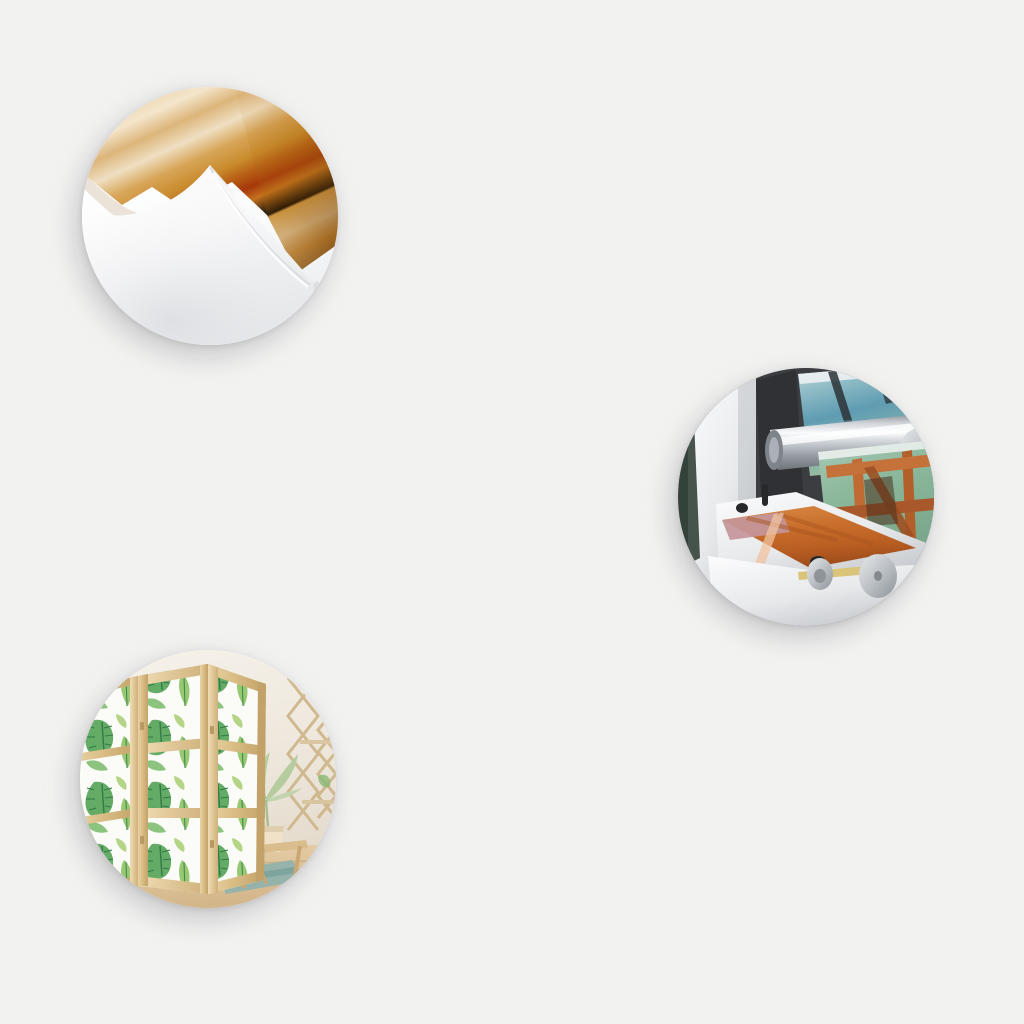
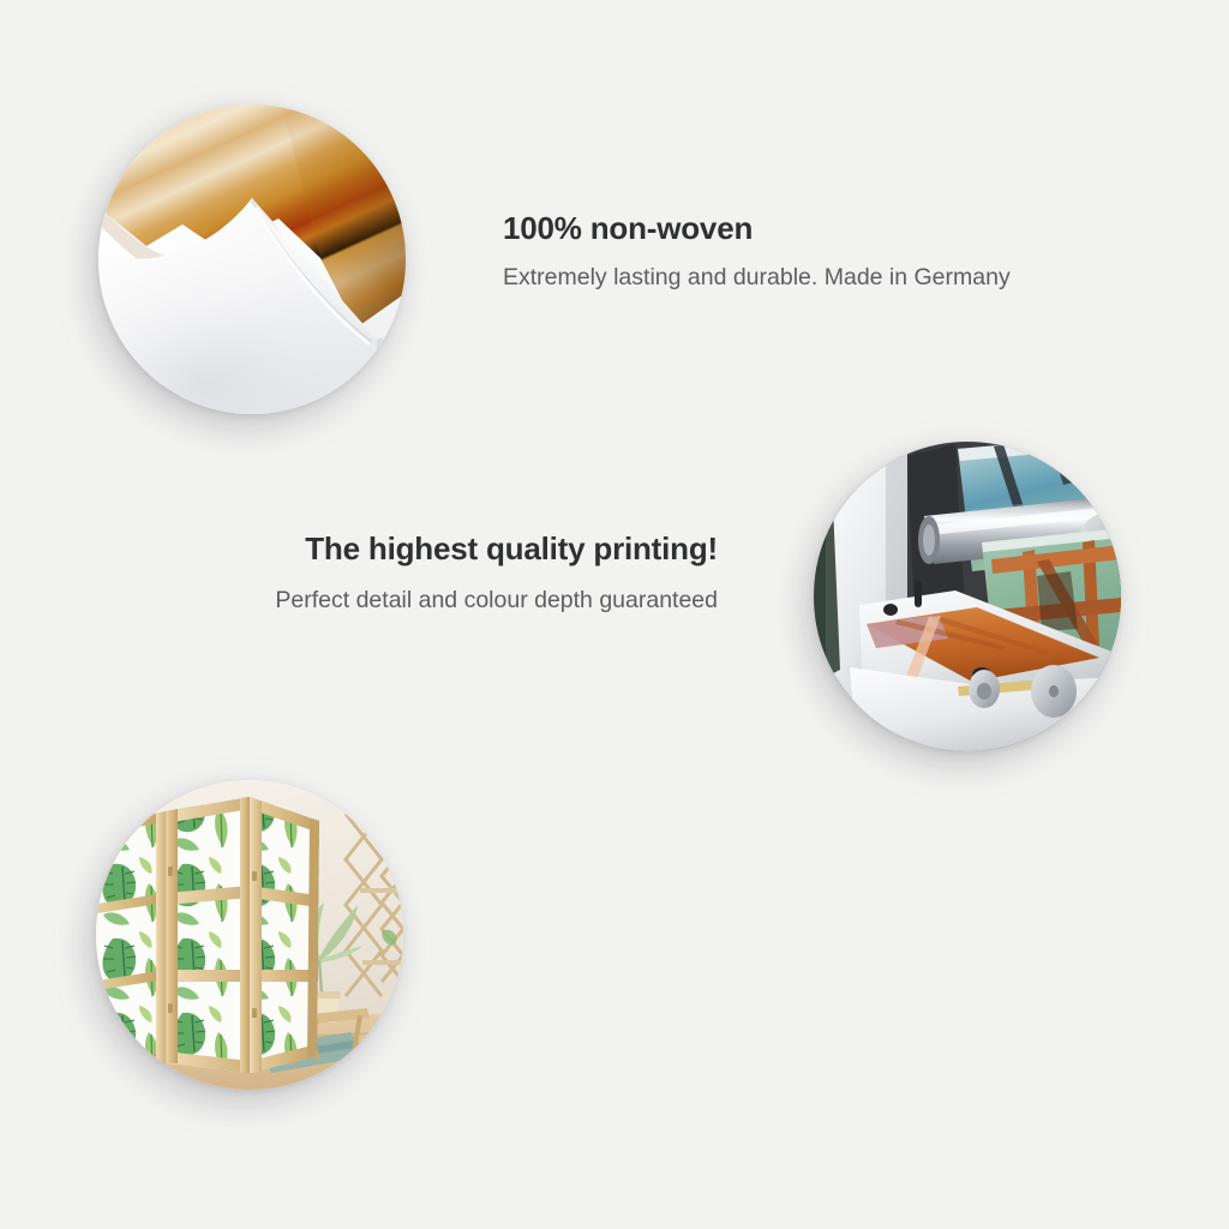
+ 100% non-woven
+ Extremely lasting and durable. Made in Germany
+ The highest quality printing!
+ Perfect detail and colour depth guaranteed
